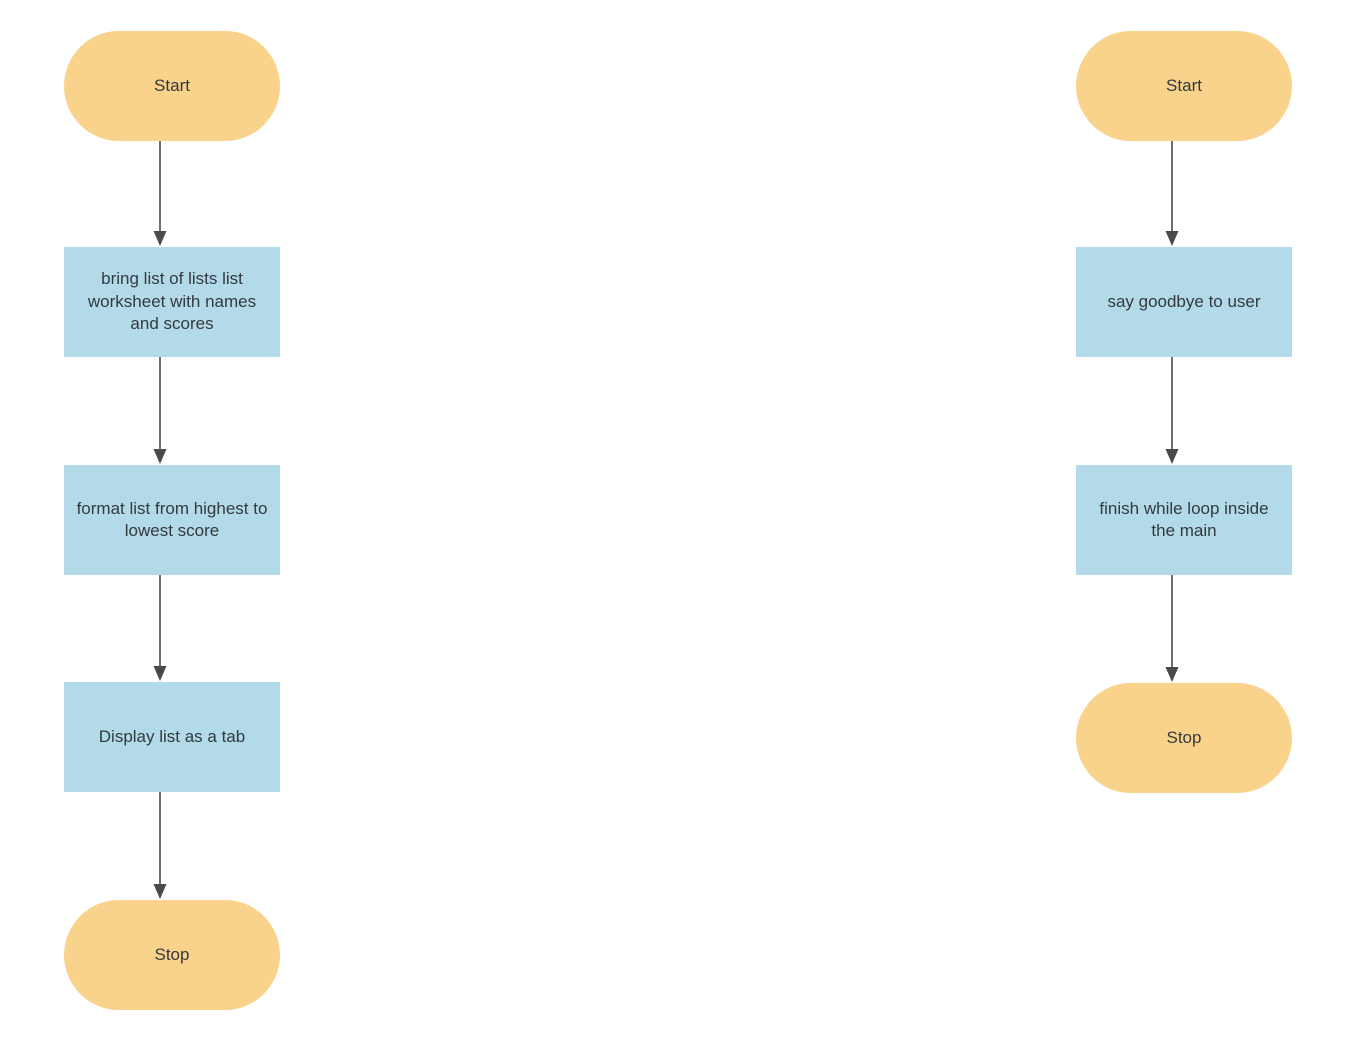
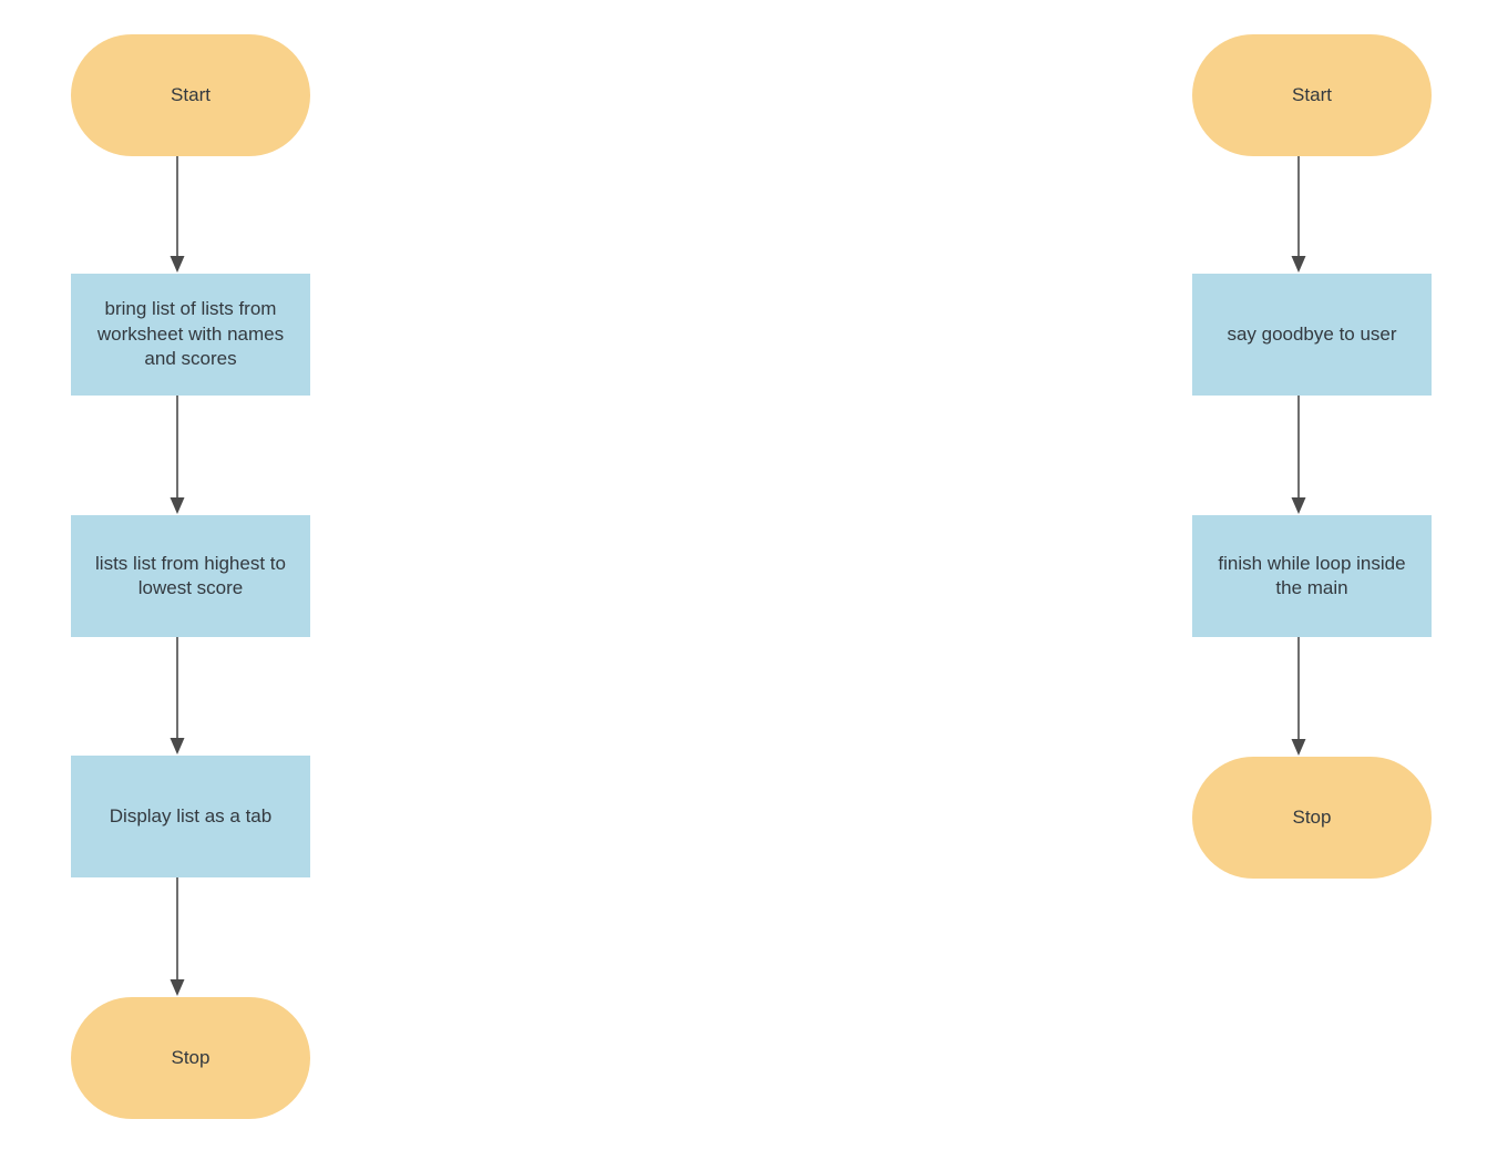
  Start
- bring list of lists list worksheet with names and scores
+ bring list of lists from worksheet with names and scores
- format list from highest to lowest score
+ lists list from highest to lowest score
  Display list as a tab
  Stop
  Start
  say goodbye to user
  finish while loop inside the main
  Stop
